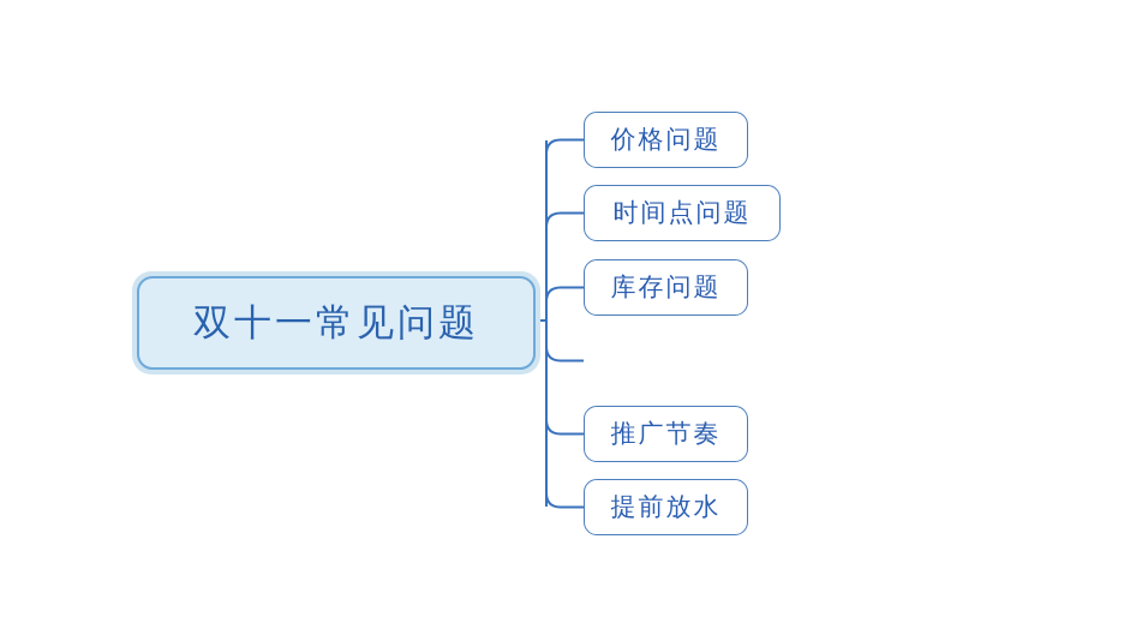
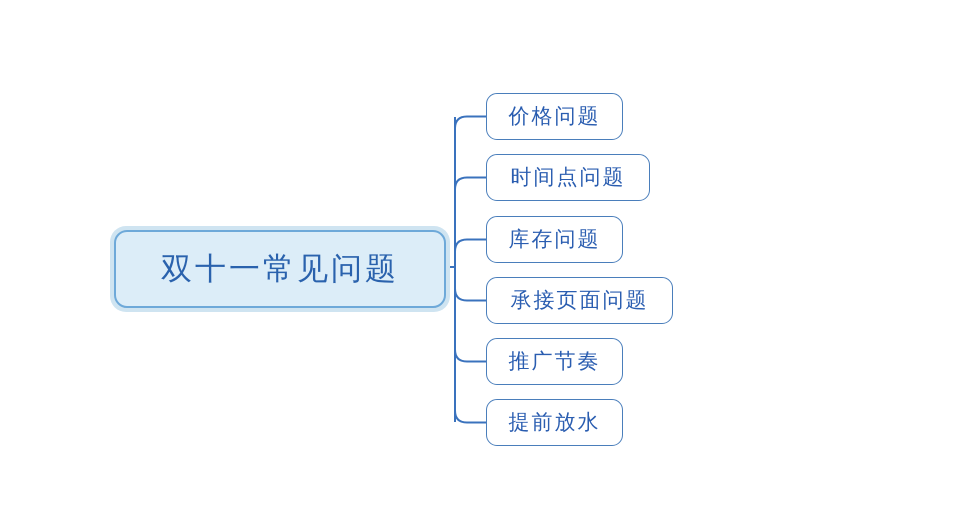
  双十一常见问题
  价格问题
  时间点问题
  库存问题
+ 承接页面问题
  推广节奏
  提前放水
